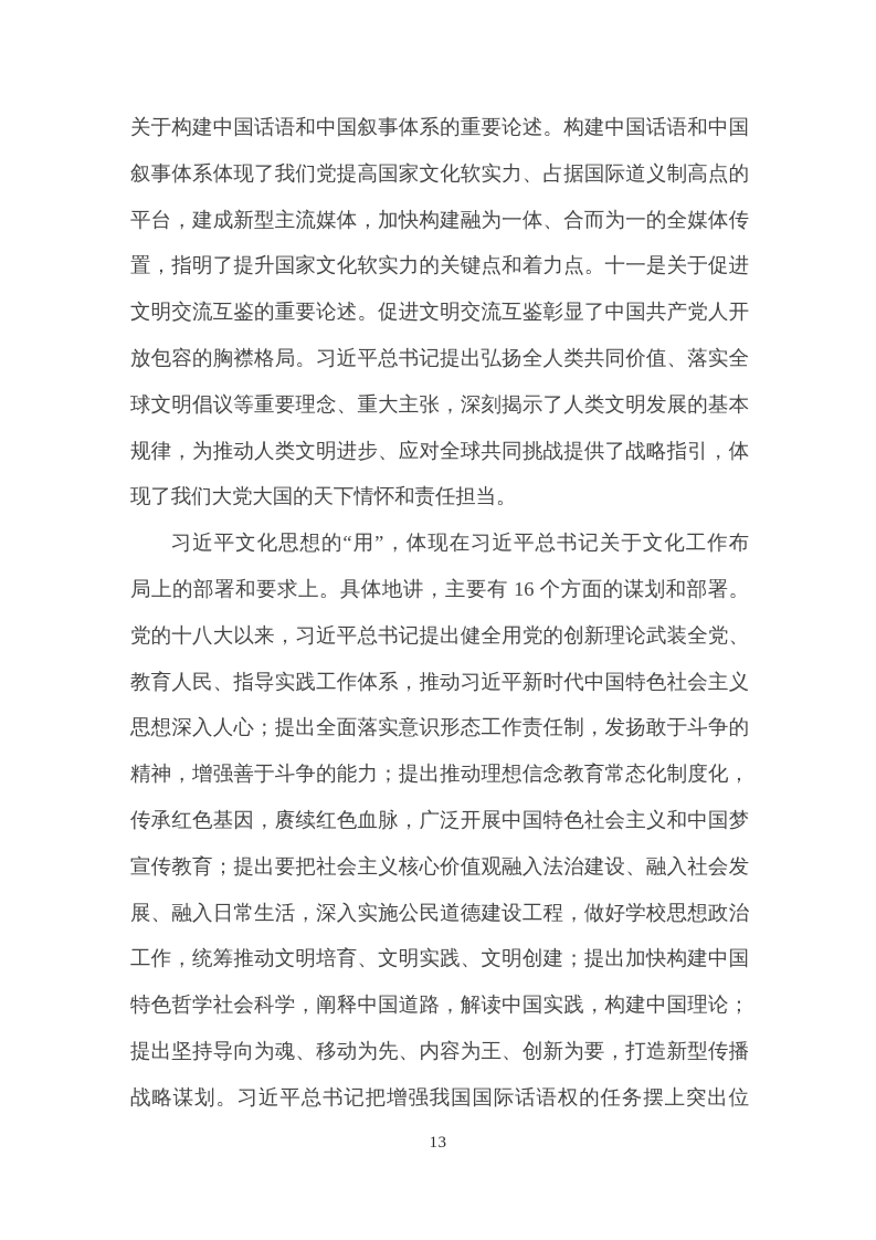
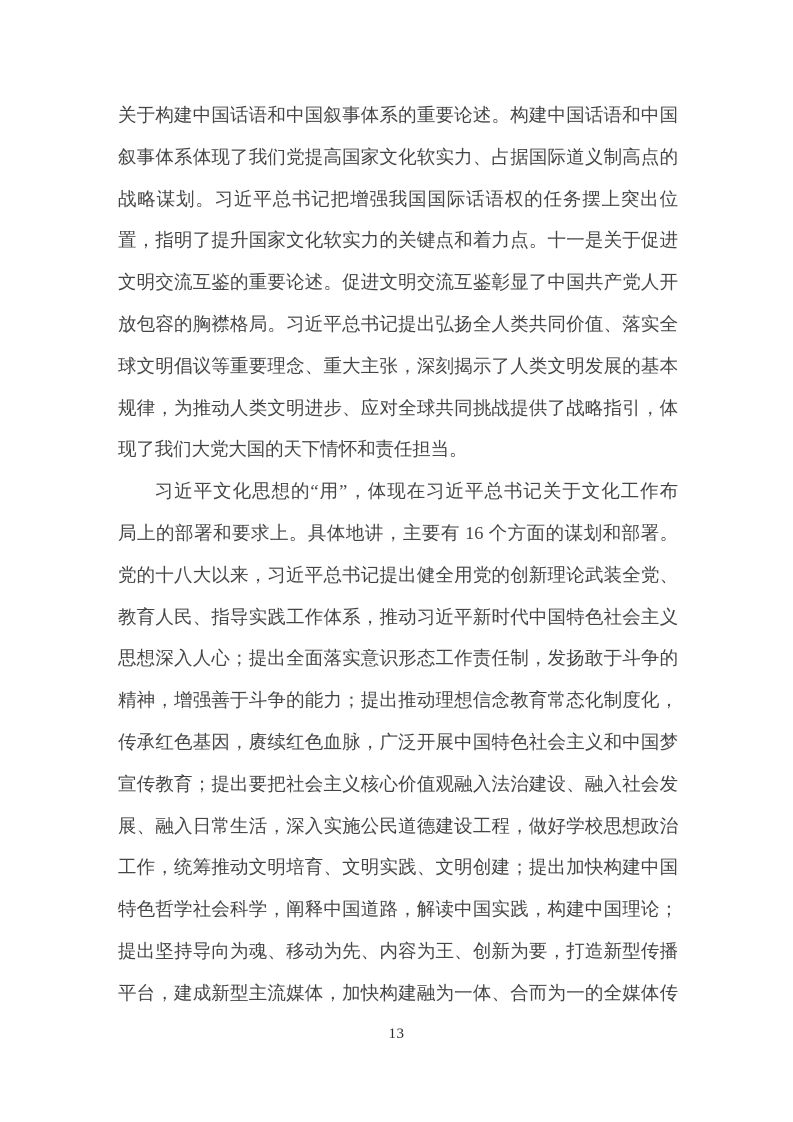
  关于构建中国话语和中国叙事体系的重要论述。构建中国话语和中国
  叙事体系体现了我们党提高国家文化软实力、占据国际道义制高点的
- 平台，建成新型主流媒体，加快构建融为一体、合而为一的全媒体传
+ 战略谋划。习近平总书记把增强我国国际话语权的任务摆上突出位
  置，指明了提升国家文化软实力的关键点和着力点。十一是关于促进
  文明交流互鉴的重要论述。促进文明交流互鉴彰显了中国共产党人开
  放包容的胸襟格局。习近平总书记提出弘扬全人类共同价值、落实全
  球文明倡议等重要理念、重大主张，深刻揭示了人类文明发展的基本
  规律，为推动人类文明进步、应对全球共同挑战提供了战略指引，体
  现了我们大党大国的天下情怀和责任担当。
  习近平文化思想的“用”，体现在习近平总书记关于文化工作布
  局上的部署和要求上。具体地讲，主要有 16 个方面的谋划和部署。
  党的十八大以来，习近平总书记提出健全用党的创新理论武装全党、
  教育人民、指导实践工作体系，推动习近平新时代中国特色社会主义
  思想深入人心；提出全面落实意识形态工作责任制，发扬敢于斗争的
  精神，增强善于斗争的能力；提出推动理想信念教育常态化制度化，
  传承红色基因，赓续红色血脉，广泛开展中国特色社会主义和中国梦
  宣传教育；提出要把社会主义核心价值观融入法治建设、融入社会发
  展、融入日常生活，深入实施公民道德建设工程，做好学校思想政治
  工作，统筹推动文明培育、文明实践、文明创建；提出加快构建中国
  特色哲学社会科学，阐释中国道路，解读中国实践，构建中国理论；
  提出坚持导向为魂、移动为先、内容为王、创新为要，打造新型传播
- 战略谋划。习近平总书记把增强我国国际话语权的任务摆上突出位
+ 平台，建成新型主流媒体，加快构建融为一体、合而为一的全媒体传
  13
